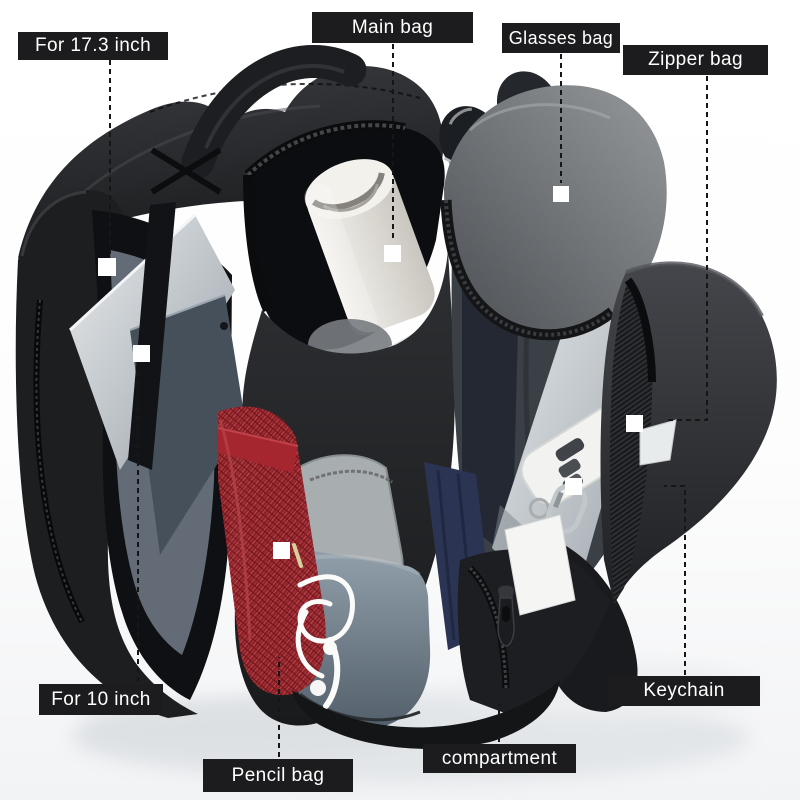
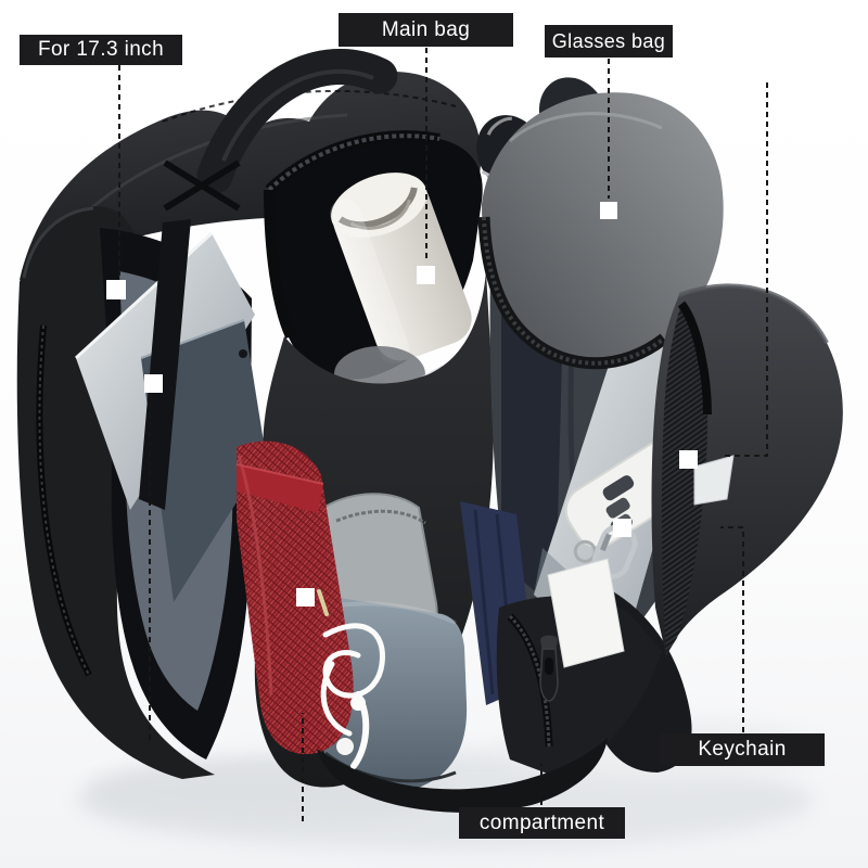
  For 17.3 inch
  Main bag
  Glasses bag
- Zipper bag
- For 10 inch
- Pencil bag
  compartment
  Keychain
